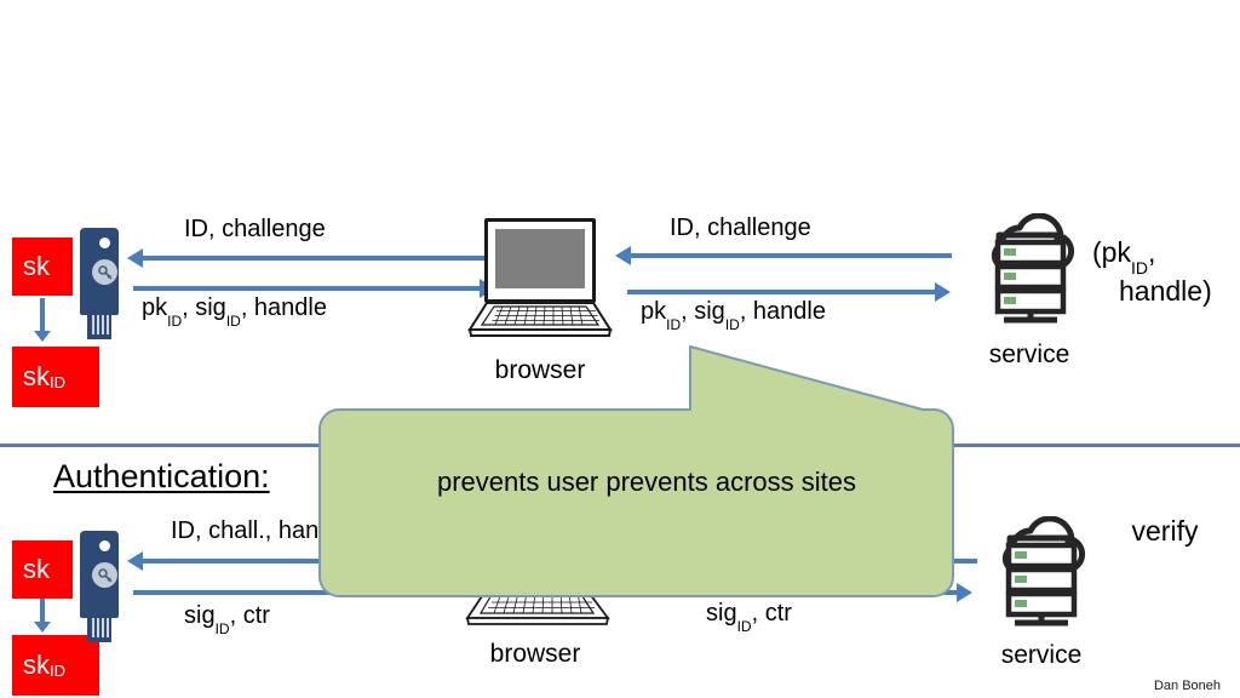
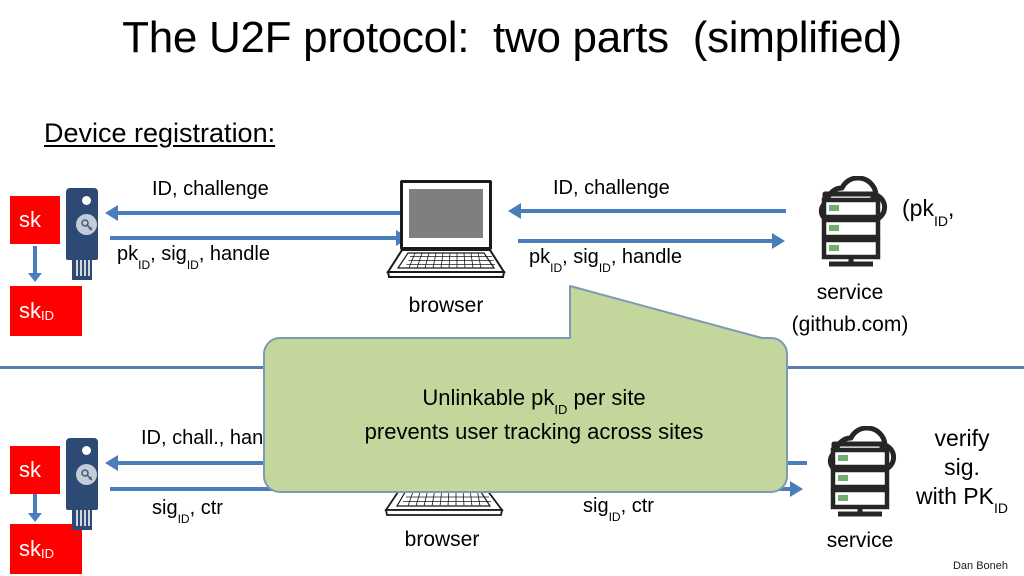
+ The U2F protocol: two parts (simplified)
+ Device registration:
  sk
  sk
  ID
  ID, challenge
  pkID, sigID, handle
  browser
  ID, challenge
  pkID, sigID, handle
  service
+ (github.com)
  (pkID,
- handle)
- Authentication:
  sk
  sk
  ID
  ID, chall., han
  sigID, ctr
  sigID, ctr
  browser
  service
  verify
+ sig.
+ with PKID
+ Unlinkable pkID per site
- prevents user prevents across sites
+ prevents user tracking across sites
  Dan Boneh
